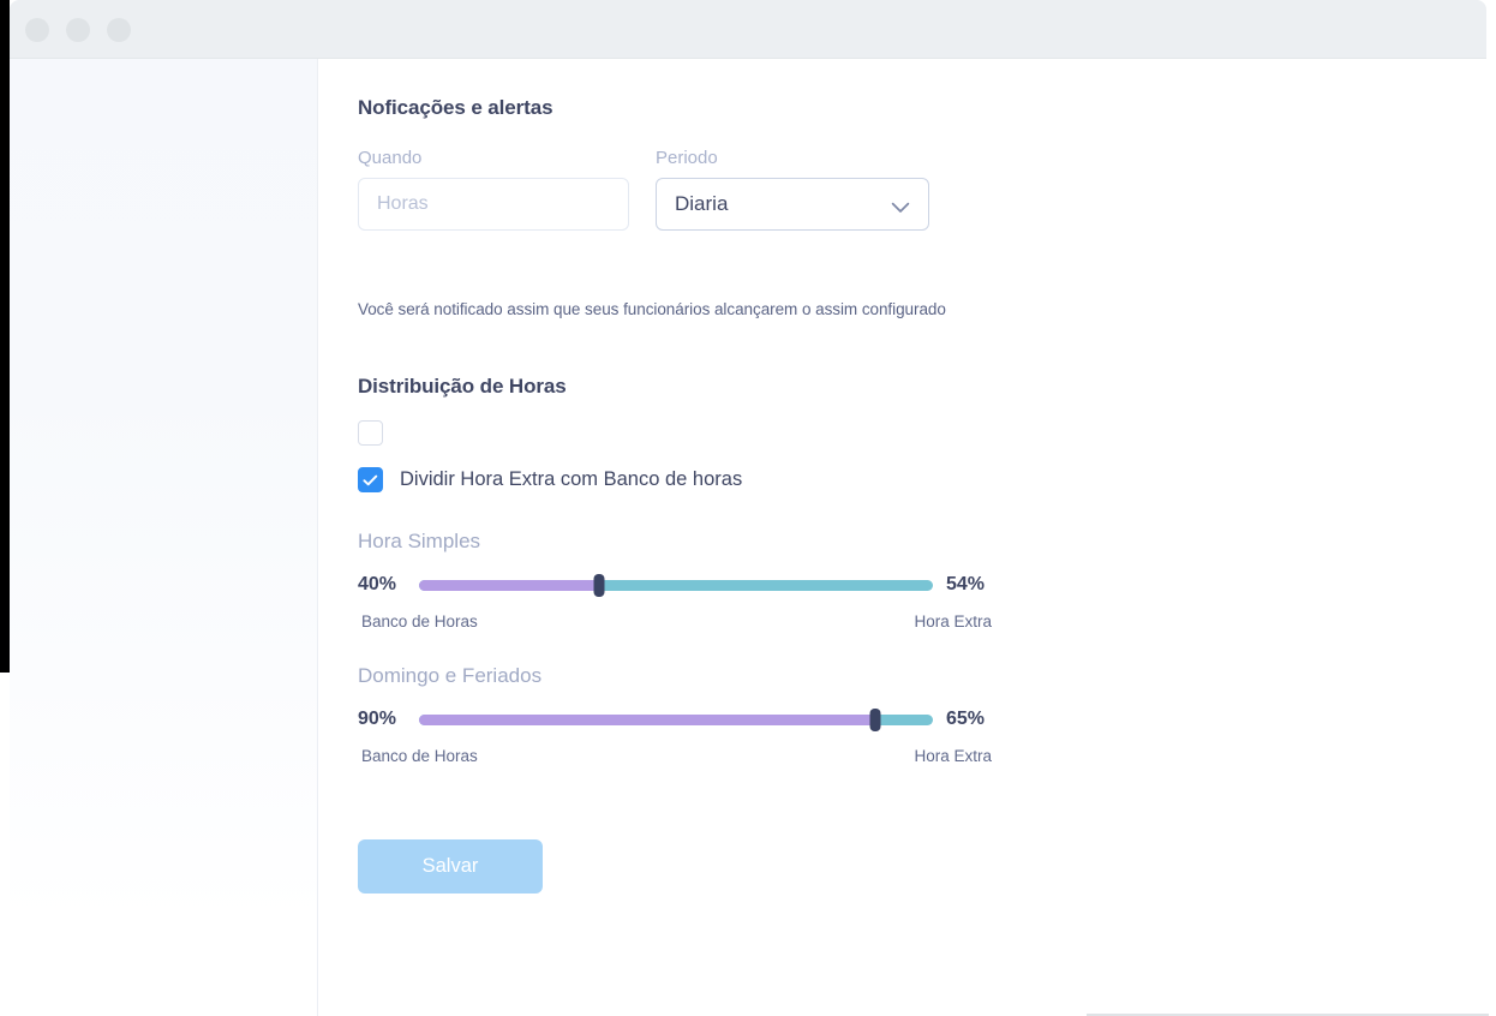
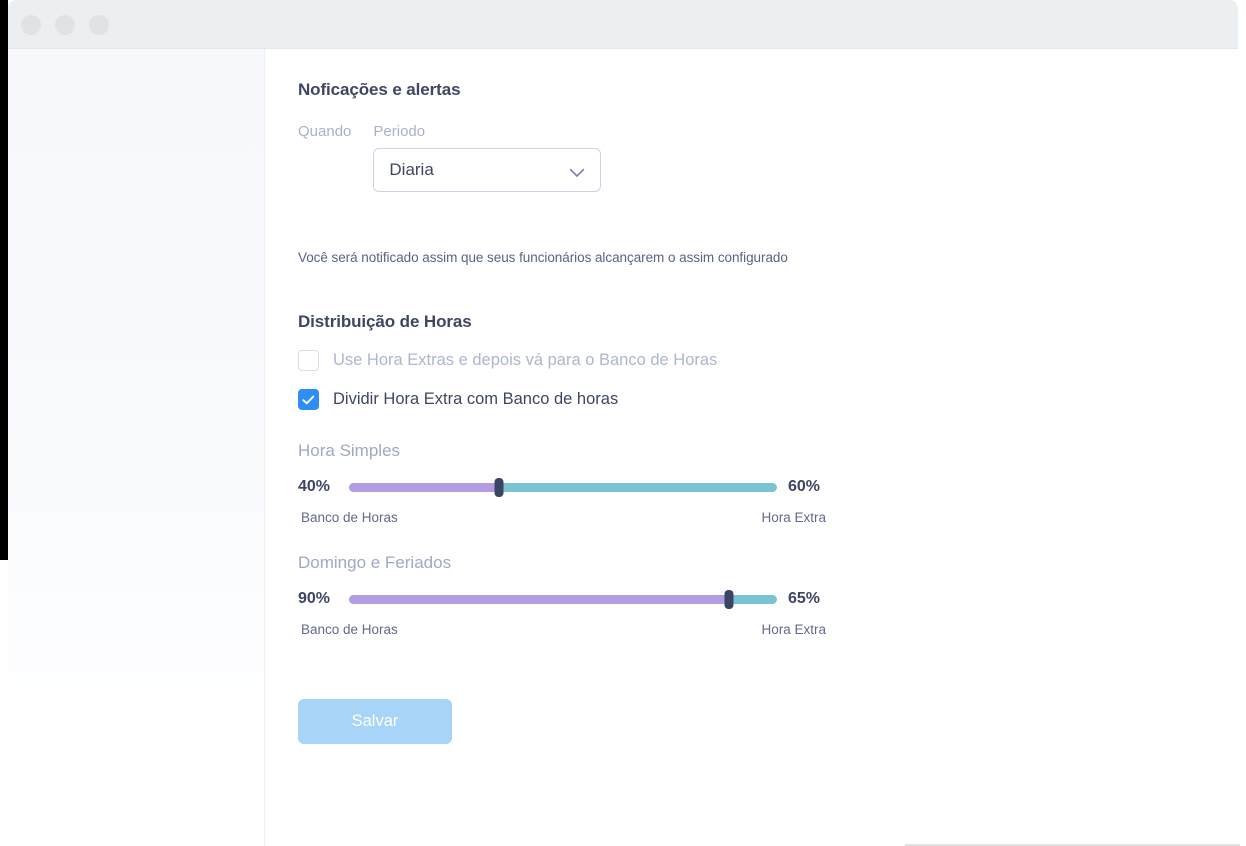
  Noficações e alertas
  Quando
- Horas
  Periodo
  Diaria
  Você será notificado assim que seus funcionários alcançarem o assim configurado
  Distribuição de Horas
+ Use Hora Extras e depois vá para o Banco de Horas
  Dividir Hora Extra com Banco de horas
  Hora Simples
  40%
- 54%
+ 60%
  Banco de Horas
  Hora Extra
  Domingo e Feriados
  90%
  65%
  Banco de Horas
  Hora Extra
  Salvar
